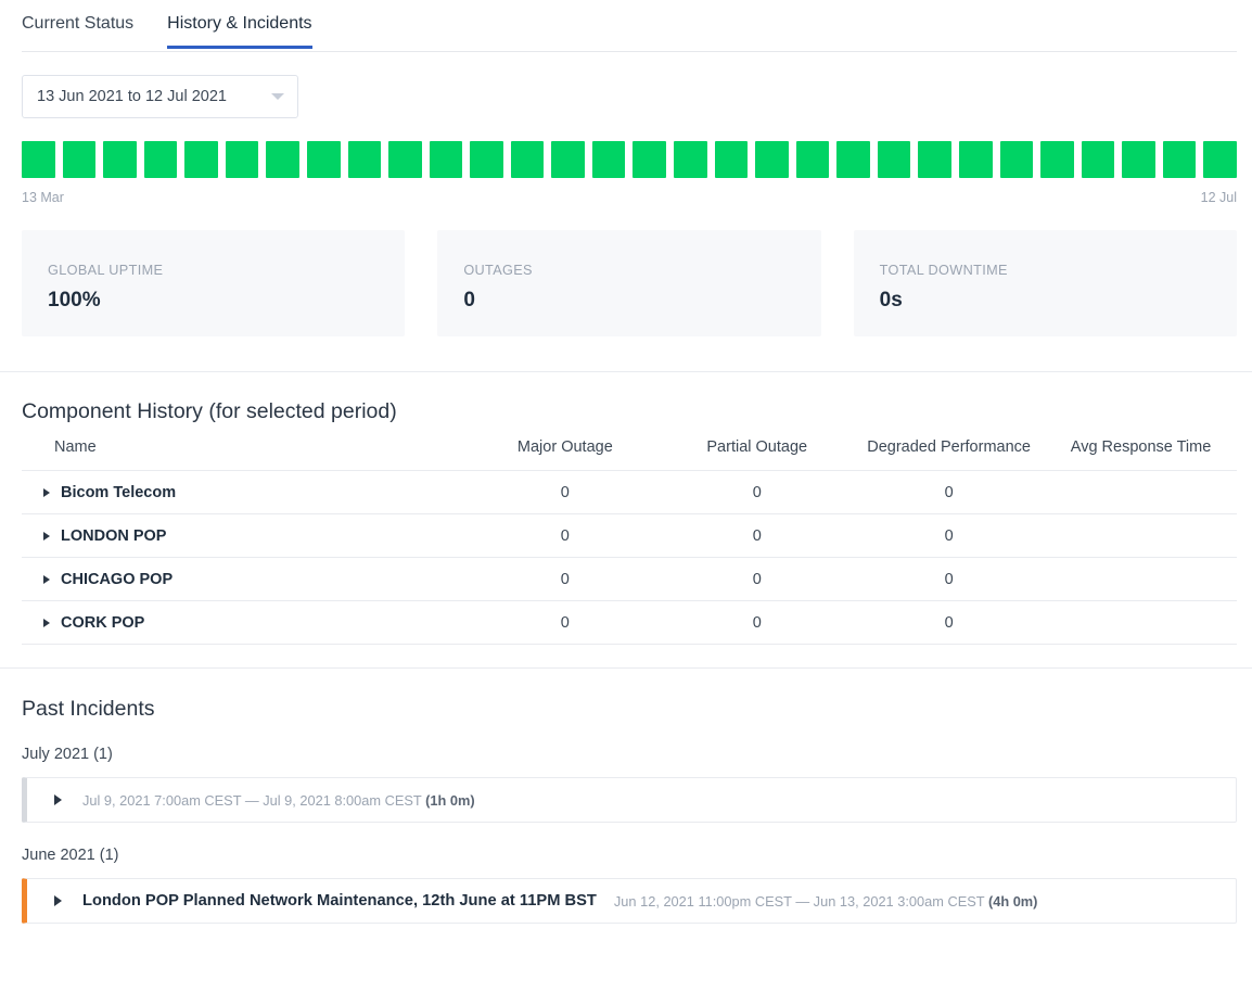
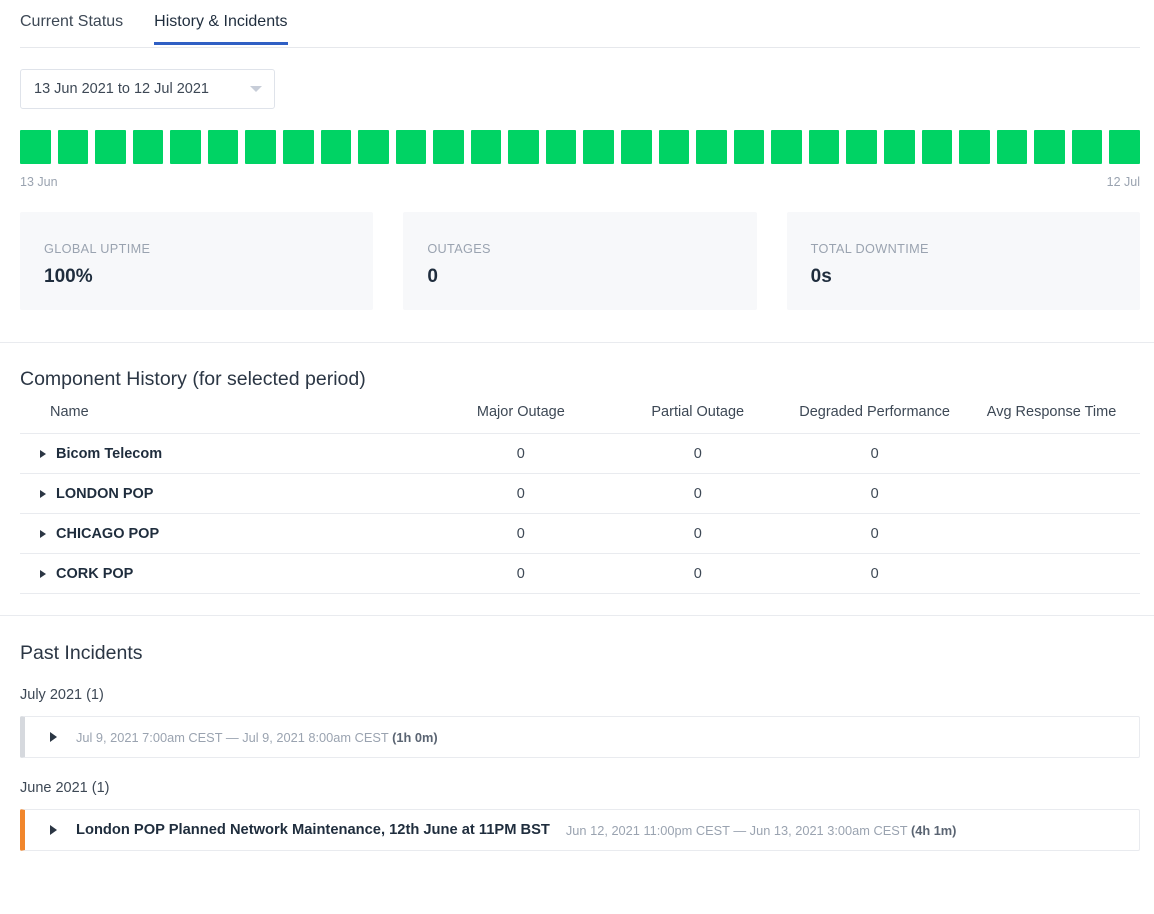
  Current Status
  History & Incidents
  13 Jun 2021 to 12 Jul 2021
- 13 Mar
+ 13 Jun
  12 Jul
  GLOBAL UPTIME
  100%
  OUTAGES
  0
  TOTAL DOWNTIME
  0s
  Component History (for selected period)
  Name	Major Outage	Partial Outage	Degraded Performance	Avg Response Time
  Bicom Telecom	0	0	0
  LONDON POP	0	0	0
  CHICAGO POP	0	0	0
  CORK POP	0	0	0
  Past Incidents
  July 2021 (1)
  Jul 9, 2021 7:00am CEST — Jul 9, 2021 8:00am CEST (1h 0m)
  June 2021 (1)
  London POP Planned Network Maintenance, 12th June at 11PM BST
- Jun 12, 2021 11:00pm CEST — Jun 13, 2021 3:00am CEST (4h 0m)
+ Jun 12, 2021 11:00pm CEST — Jun 13, 2021 3:00am CEST (4h 1m)
